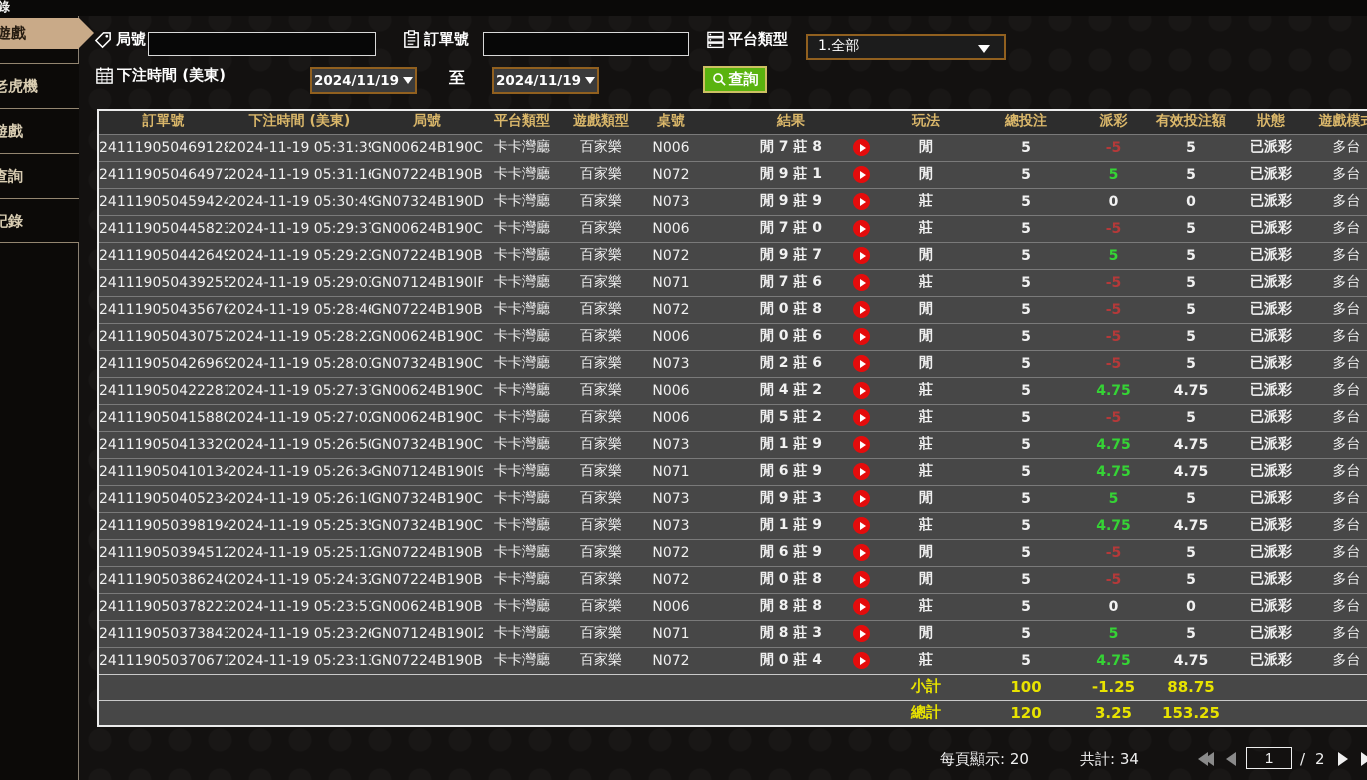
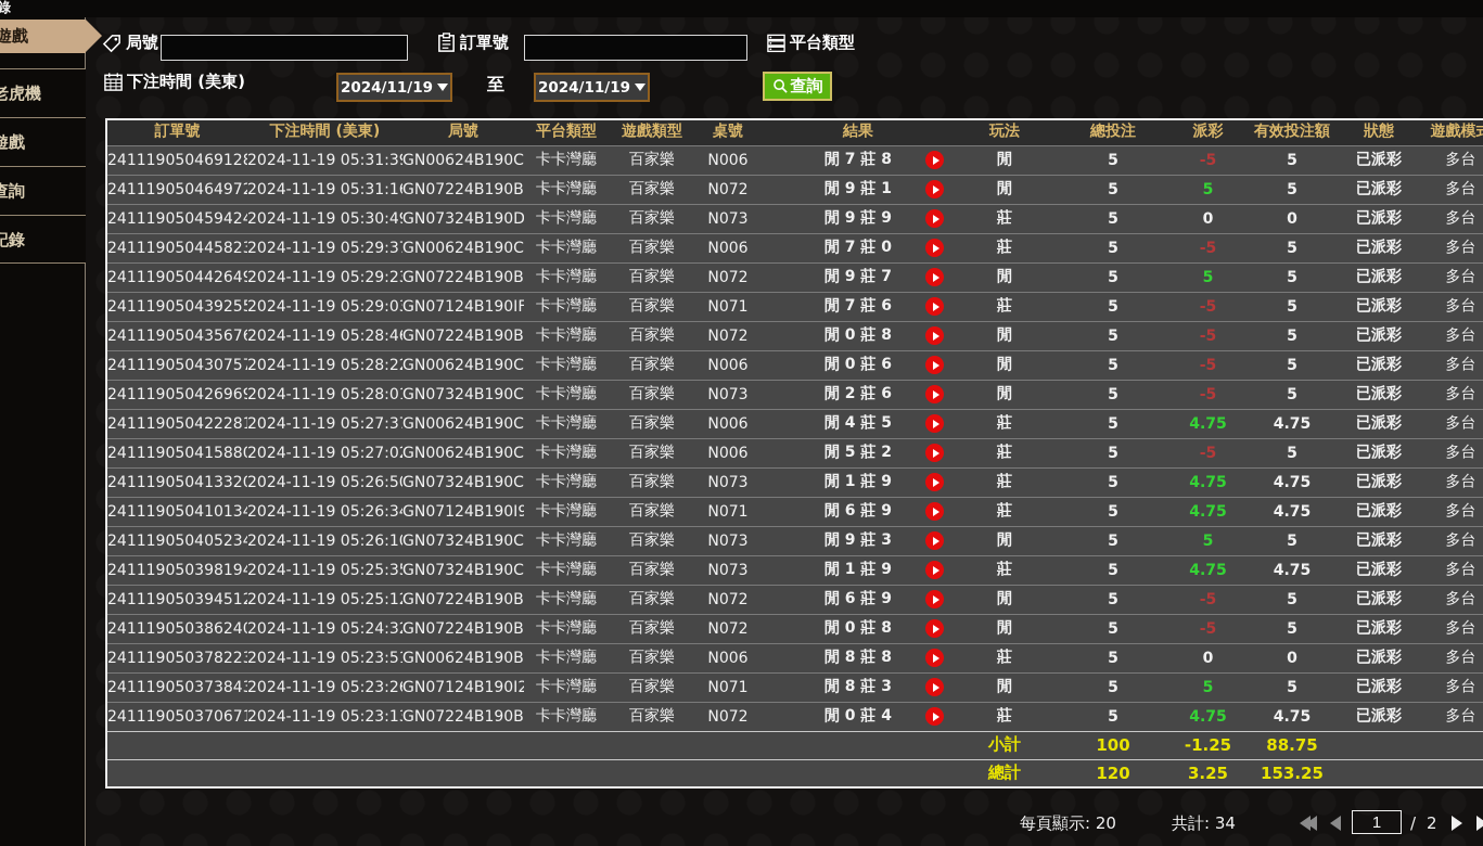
  錄
  遊戲
  老虎機
  遊戲
  查詢
  記錄
  局號
  訂單號
  平台類型
- 1.全部
  下注時間 (美東)
  2024/11/19
  至
  2024/11/19
  查詢
  訂單號	下注時間 (美東)	局號	平台類型	遊戲類型	桌號	結果	玩法	總投注	派彩	有效投注額	狀態	遊戲模
  24111905046912	2024-11-19 05:31:3	GN00624B190C	卡卡灣廳	百家樂	N006	閒 7 莊 8	閒	5	-5	5	已派彩	多台
  24111905046497	2024-11-19 05:31:1	GN07224B190B	卡卡灣廳	百家樂	N072	閒 9 莊 1	閒	5	5	5	已派彩	多台
  24111905045942	2024-11-19 05:30:4	GN07324B190D	卡卡灣廳	百家樂	N073	閒 9 莊 9	莊	5	0	0	已派彩	多台
  24111905044582	2024-11-19 05:29:3	GN00624B190C	卡卡灣廳	百家樂	N006	閒 7 莊 0	莊	5	-5	5	已派彩	多台
  24111905044264	2024-11-19 05:29:2	GN07224B190B	卡卡灣廳	百家樂	N072	閒 9 莊 7	閒	5	5	5	已派彩	多台
  24111905043925	2024-11-19 05:29:0	GN07124B190IF	卡卡灣廳	百家樂	N071	閒 7 莊 6	莊	5	-5	5	已派彩	多台
  24111905043567	2024-11-19 05:28:4	GN07224B190B	卡卡灣廳	百家樂	N072	閒 0 莊 8	閒	5	-5	5	已派彩	多台
  24111905043075	2024-11-19 05:28:2	GN00624B190C	卡卡灣廳	百家樂	N006	閒 0 莊 6	閒	5	-5	5	已派彩	多台
  24111905042696	2024-11-19 05:28:0	GN07324B190C	卡卡灣廳	百家樂	N073	閒 2 莊 6	閒	5	-5	5	已派彩	多台
- 24111905042228	2024-11-19 05:27:3	GN00624B190C	卡卡灣廳	百家樂	N006	閒 4 莊 2	莊	5	4.75	4.75	已派彩	多台
+ 24111905042228	2024-11-19 05:27:3	GN00624B190C	卡卡灣廳	百家樂	N006	閒 4 莊 5	莊	5	4.75	4.75	已派彩	多台
  24111905041588	2024-11-19 05:27:0	GN00624B190C	卡卡灣廳	百家樂	N006	閒 5 莊 2	莊	5	-5	5	已派彩	多台
  24111905041332	2024-11-19 05:26:5	GN07324B190C	卡卡灣廳	百家樂	N073	閒 1 莊 9	莊	5	4.75	4.75	已派彩	多台
  24111905041013	2024-11-19 05:26:3	GN07124B190I9	卡卡灣廳	百家樂	N071	閒 6 莊 9	莊	5	4.75	4.75	已派彩	多台
  24111905040523	2024-11-19 05:26:1	GN07324B190C	卡卡灣廳	百家樂	N073	閒 9 莊 3	閒	5	5	5	已派彩	多台
  24111905039819	2024-11-19 05:25:3	GN07324B190C	卡卡灣廳	百家樂	N073	閒 1 莊 9	莊	5	4.75	4.75	已派彩	多台
  24111905039451	2024-11-19 05:25:1	GN07224B190B	卡卡灣廳	百家樂	N072	閒 6 莊 9	閒	5	-5	5	已派彩	多台
  24111905038624	2024-11-19 05:24:3	GN07224B190B	卡卡灣廳	百家樂	N072	閒 0 莊 8	閒	5	-5	5	已派彩	多台
  24111905037822	2024-11-19 05:23:5	GN00624B190B	卡卡灣廳	百家樂	N006	閒 8 莊 8	莊	5	0	0	已派彩	多台
  24111905037384	2024-11-19 05:23:2	GN07124B190I2	卡卡灣廳	百家樂	N071	閒 8 莊 3	閒	5	5	5	已派彩	多台
  24111905037067	2024-11-19 05:23:1	GN07224B190B	卡卡灣廳	百家樂	N072	閒 0 莊 4	莊	5	4.75	4.75	已派彩	多台
  	小計	100	-1.25	88.75
  	總計	120	3.25	153.25
  每頁顯示: 20
  共計: 34
  1
  /
  2
